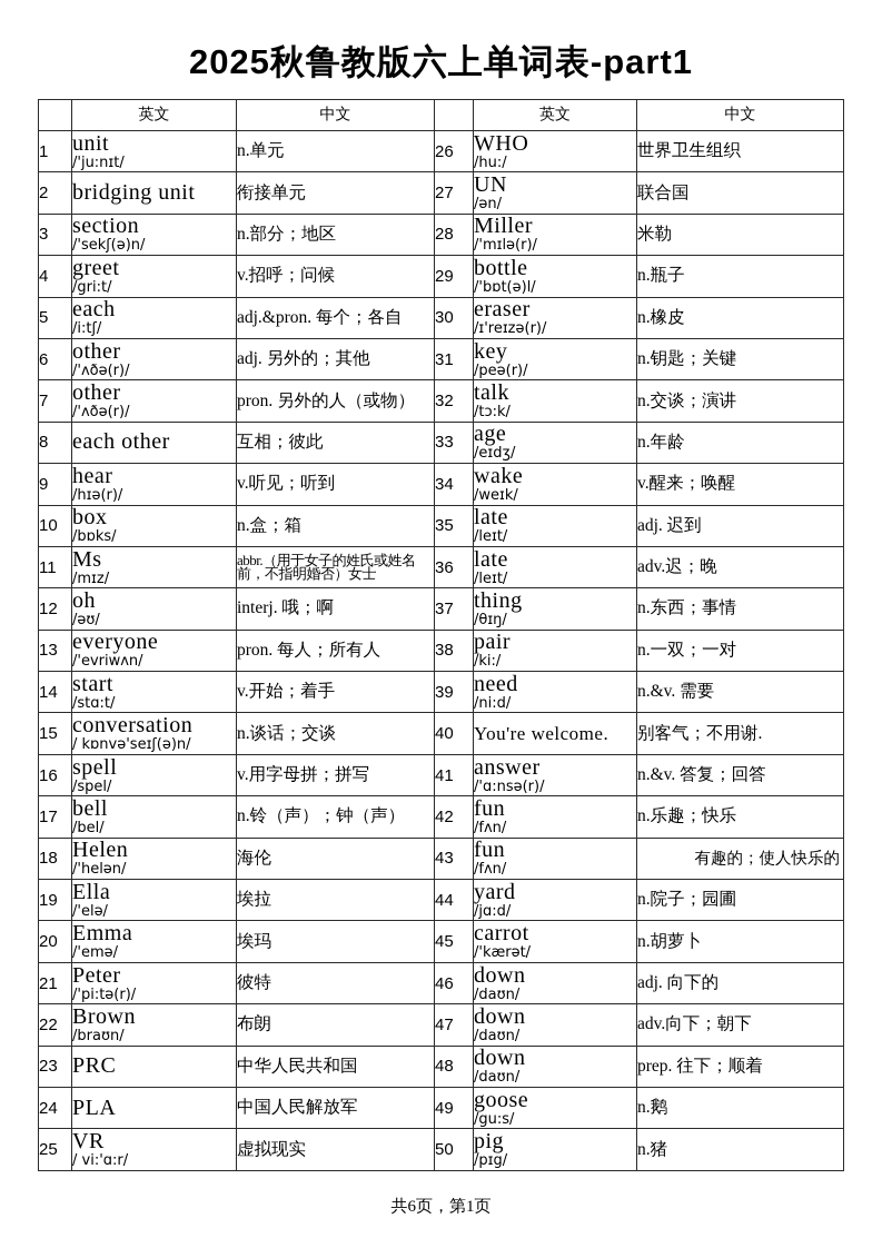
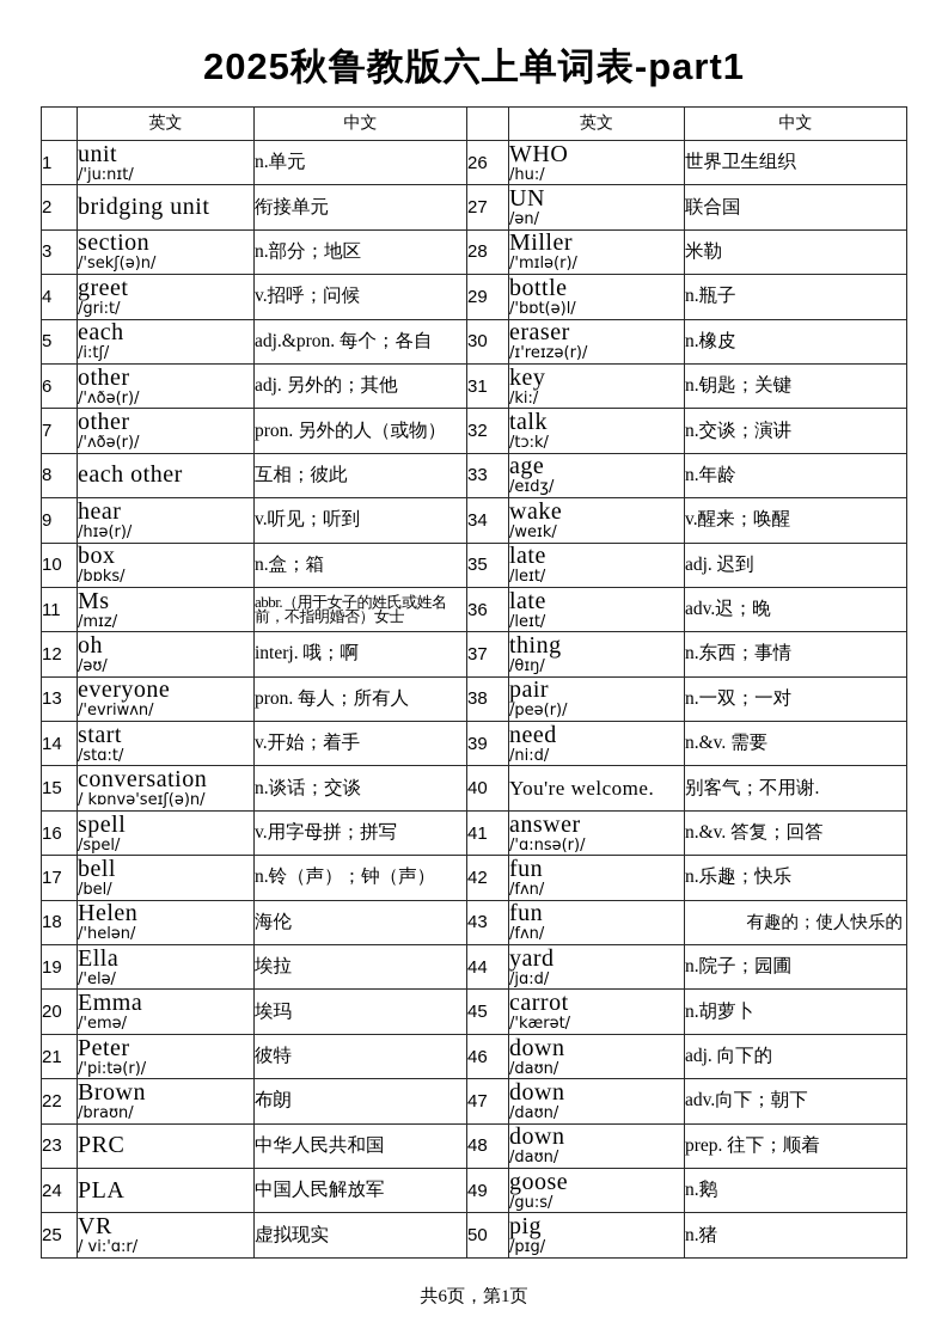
  2025秋鲁教版六上单词表-part1
  	英文	中文		英文	中文
  1	unit/'ju:nɪt/	n.单元	26	WHO/hu:/	世界卫生组织
  2	bridging unit	衔接单元	27	UN/ən/	联合国
  3	section/'sekʃ(ə)n/	n.部分；地区	28	Miller/'mɪlə(r)/	米勒
  4	greet/gri:t/	v.招呼；问候	29	bottle/'bɒt(ə)l/	n.瓶子
  5	each/i:tʃ/	adj.&pron. 每个；各自	30	eraser/ɪ'reɪzə(r)/	n.橡皮
- 6	other/'ʌðə(r)/	adj. 另外的；其他	31	key/peə(r)/	n.钥匙；关键
+ 6	other/'ʌðə(r)/	adj. 另外的；其他	31	key/ki:/	n.钥匙；关键
  7	other/'ʌðə(r)/	pron. 另外的人（或物）	32	talk/tɔ:k/	n.交谈；演讲
  8	each other	互相；彼此	33	age/eɪdʒ/	n.年龄
  9	hear/hɪə(r)/	v.听见；听到	34	wake/weɪk/	v.醒来；唤醒
  10	box/bɒks/	n.盒；箱	35	late/leɪt/	adj. 迟到
  11	Ms/mɪz/	abbr.（用于女子的姓氏或姓名前，不指明婚否）女士	36	late/leɪt/	adv.迟；晚
  12	oh/əʊ/	interj. 哦；啊	37	thing/θɪŋ/	n.东西；事情
- 13	everyone/'evriwʌn/	pron. 每人；所有人	38	pair/ki:/	n.一双；一对
+ 13	everyone/'evriwʌn/	pron. 每人；所有人	38	pair/peə(r)/	n.一双；一对
  14	start/stɑ:t/	v.开始；着手	39	need/ni:d/	n.&v. 需要
  15	conversation/ kɒnvə'seɪʃ(ə)n/	n.谈话；交谈	40	You're welcome.	别客气；不用谢.
  16	spell/spel/	v.用字母拼；拼写	41	answer/'ɑ:nsə(r)/	n.&v. 答复；回答
  17	bell/bel/	n.铃（声）；钟（声）	42	fun/fʌn/	n.乐趣；快乐
  18	Helen/'helən/	海伦	43	fun/fʌn/	有趣的；使人快乐的
  19	Ella/'elə/	埃拉	44	yard/jɑ:d/	n.院子；园圃
  20	Emma/'emə/	埃玛	45	carrot/'kærət/	n.胡萝卜
  21	Peter/'pi:tə(r)/	彼特	46	down/daʊn/	adj. 向下的
  22	Brown/braʊn/	布朗	47	down/daʊn/	adv.向下；朝下
  23	PRC	中华人民共和国	48	down/daʊn/	prep. 往下；顺着
  24	PLA	中国人民解放军	49	goose/gu:s/	n.鹅
  25	VR/ vi:'ɑ:r/	虚拟现实	50	pig/pɪg/	n.猪
  共6页，第1页
